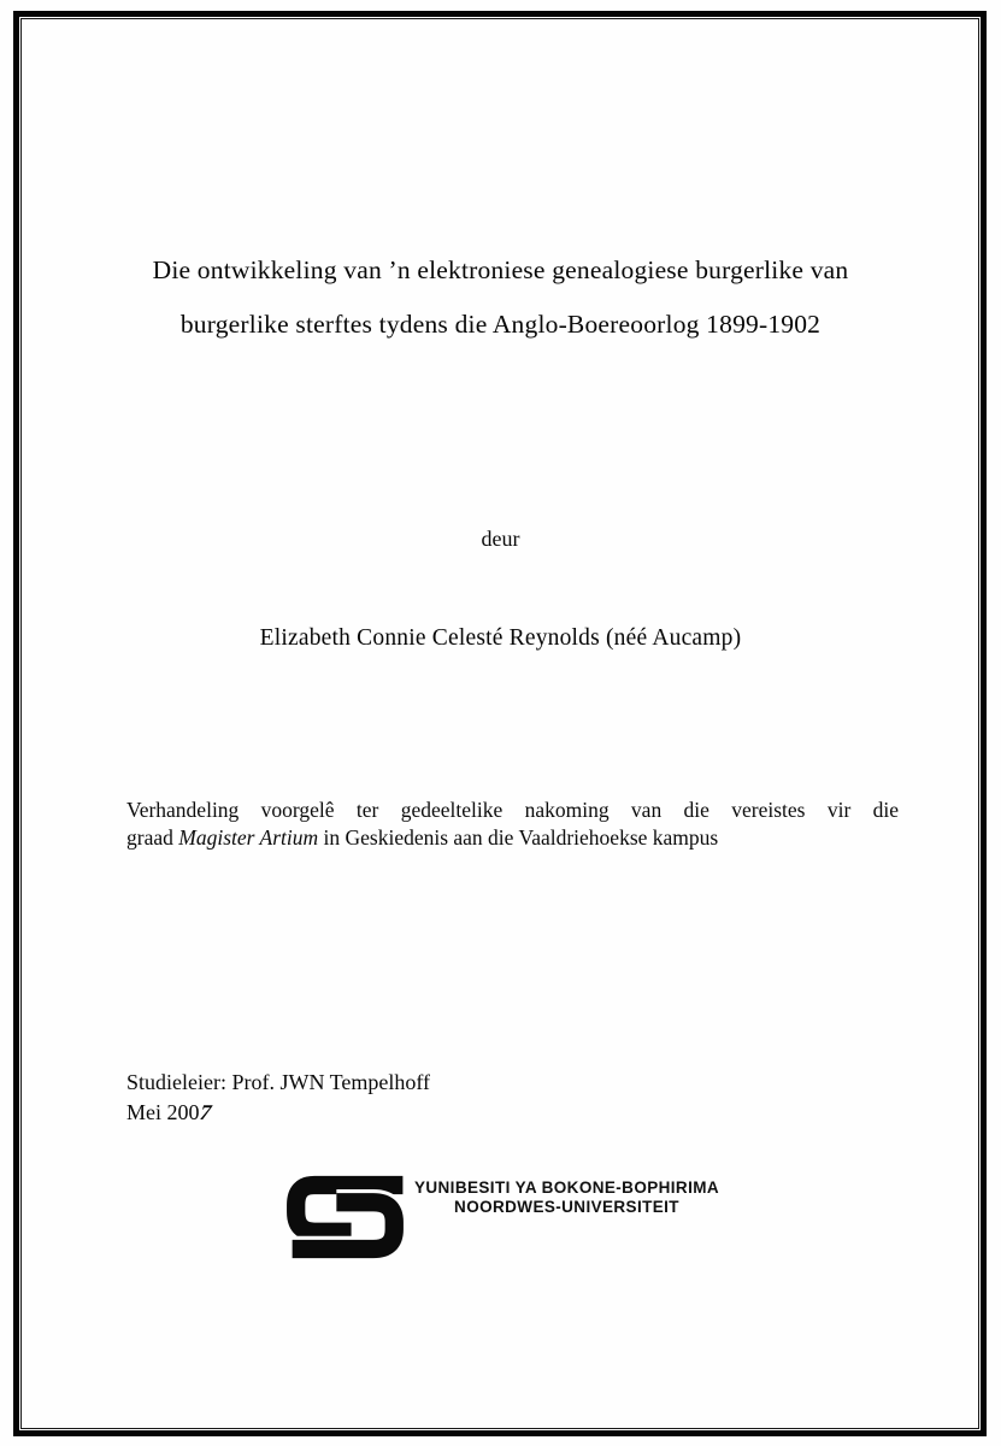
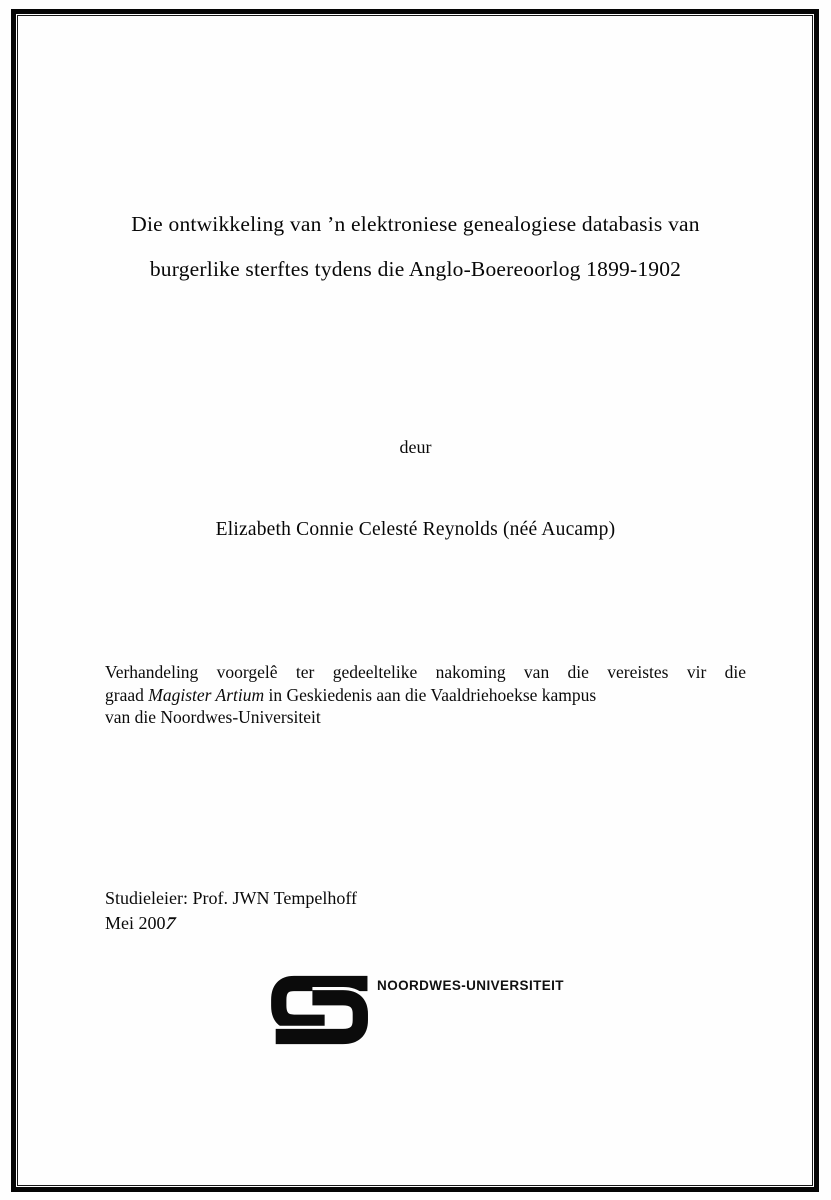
- Die ontwikkeling van ’n elektroniese genealogiese burgerlike van
+ Die ontwikkeling van ’n elektroniese genealogiese databasis van
  burgerlike sterftes tydens die Anglo-Boereoorlog 1899-1902
  deur
  Elizabeth Connie Celesté Reynolds (néé Aucamp)
  Verhandeling voorgelê ter gedeeltelike nakoming van die vereistes vir die
  graad Magister Artium in Geskiedenis aan die Vaaldriehoekse kampus
+ van die Noordwes-Universiteit
  Studieleier: Prof. JWN Tempelhoff
- YUNIBESITI YA BOKONE-BOPHIRIMA
  NOORDWES-UNIVERSITEIT
